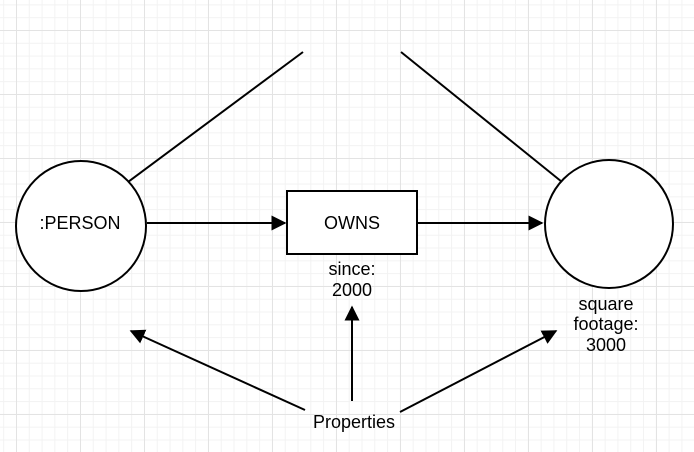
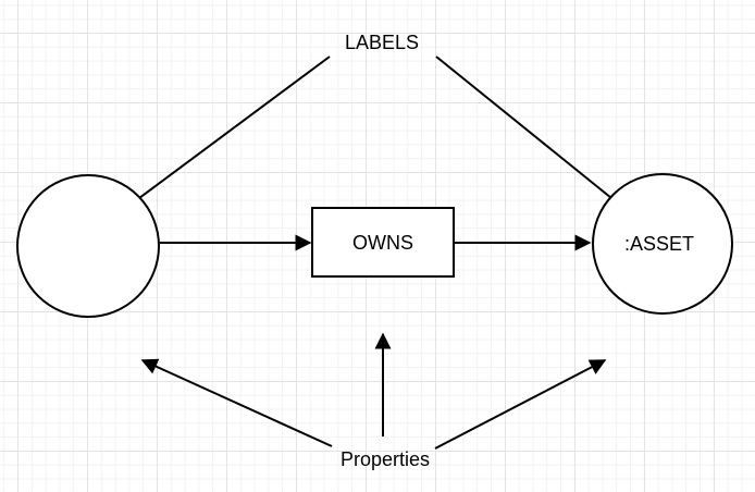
- :PERSON
  OWNS
+ :ASSET
+ LABELS
  Properties
- since:
- 2000
- square
- footage:
- 3000
